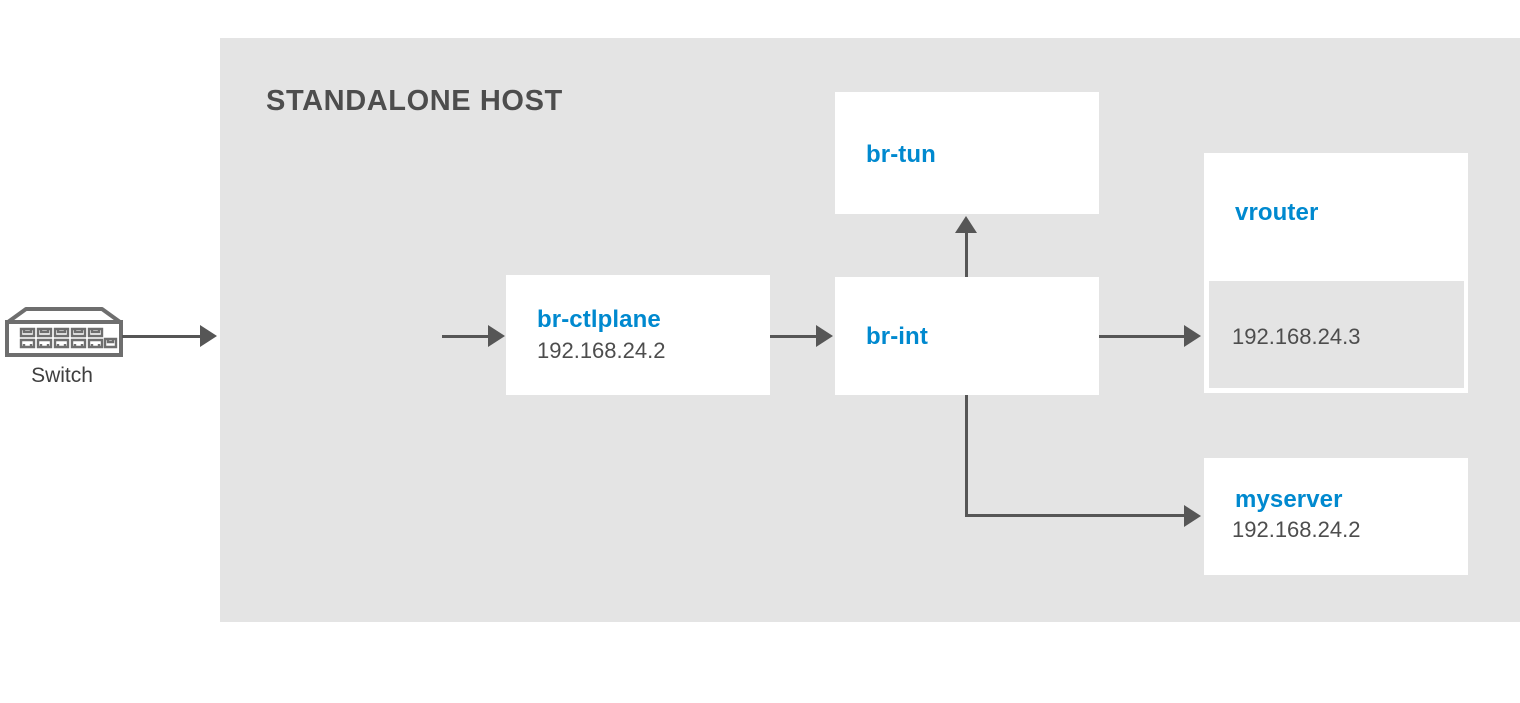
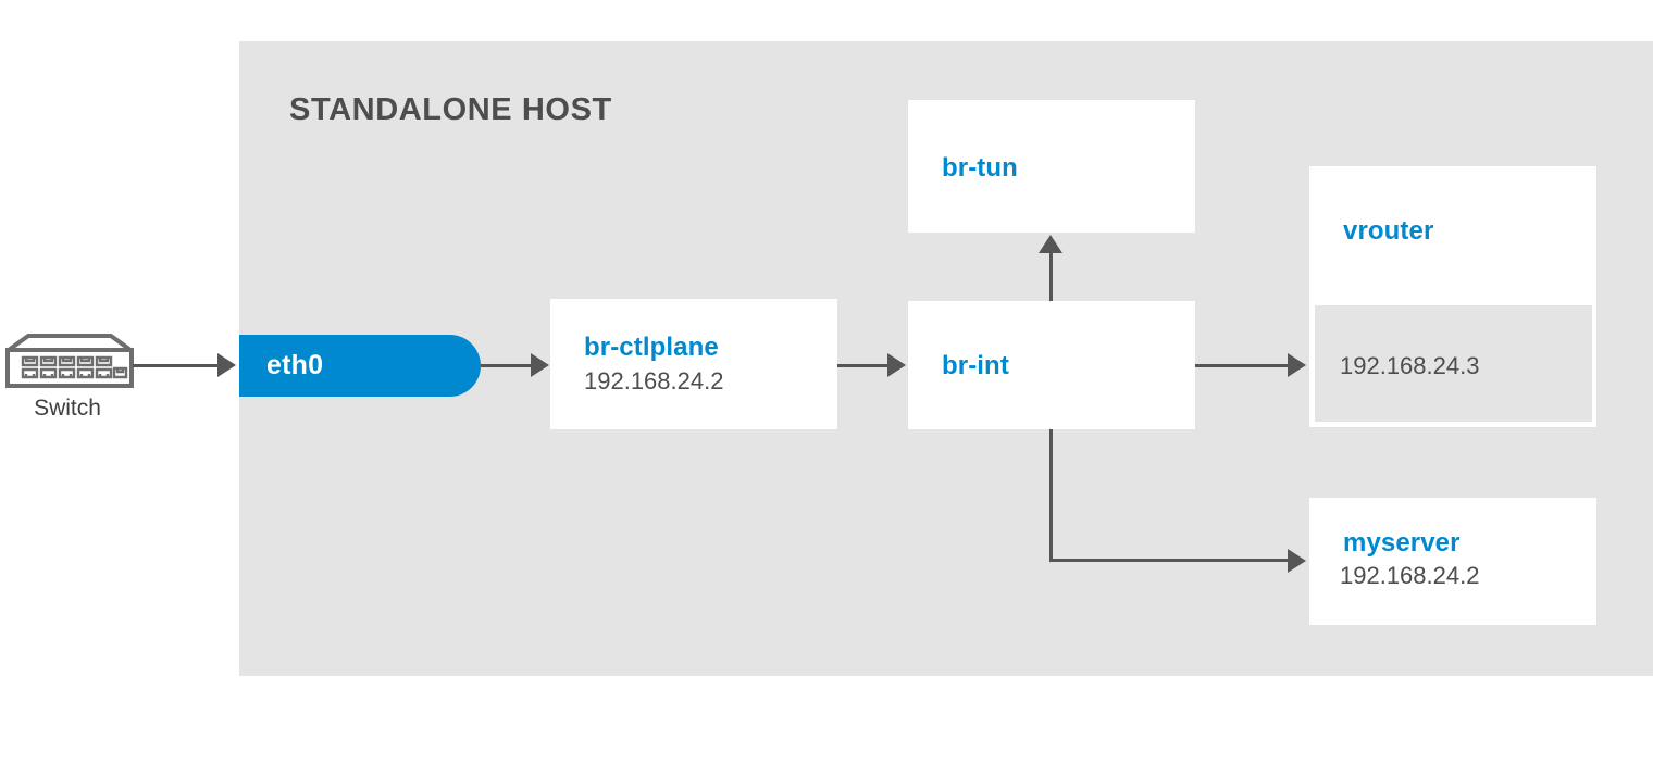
  STANDALONE HOST
  Switch
+ eth0
  br-ctlplane
  192.168.24.2
  br-tun
  br-int
  vrouter
  192.168.24.3
  myserver
  192.168.24.2
